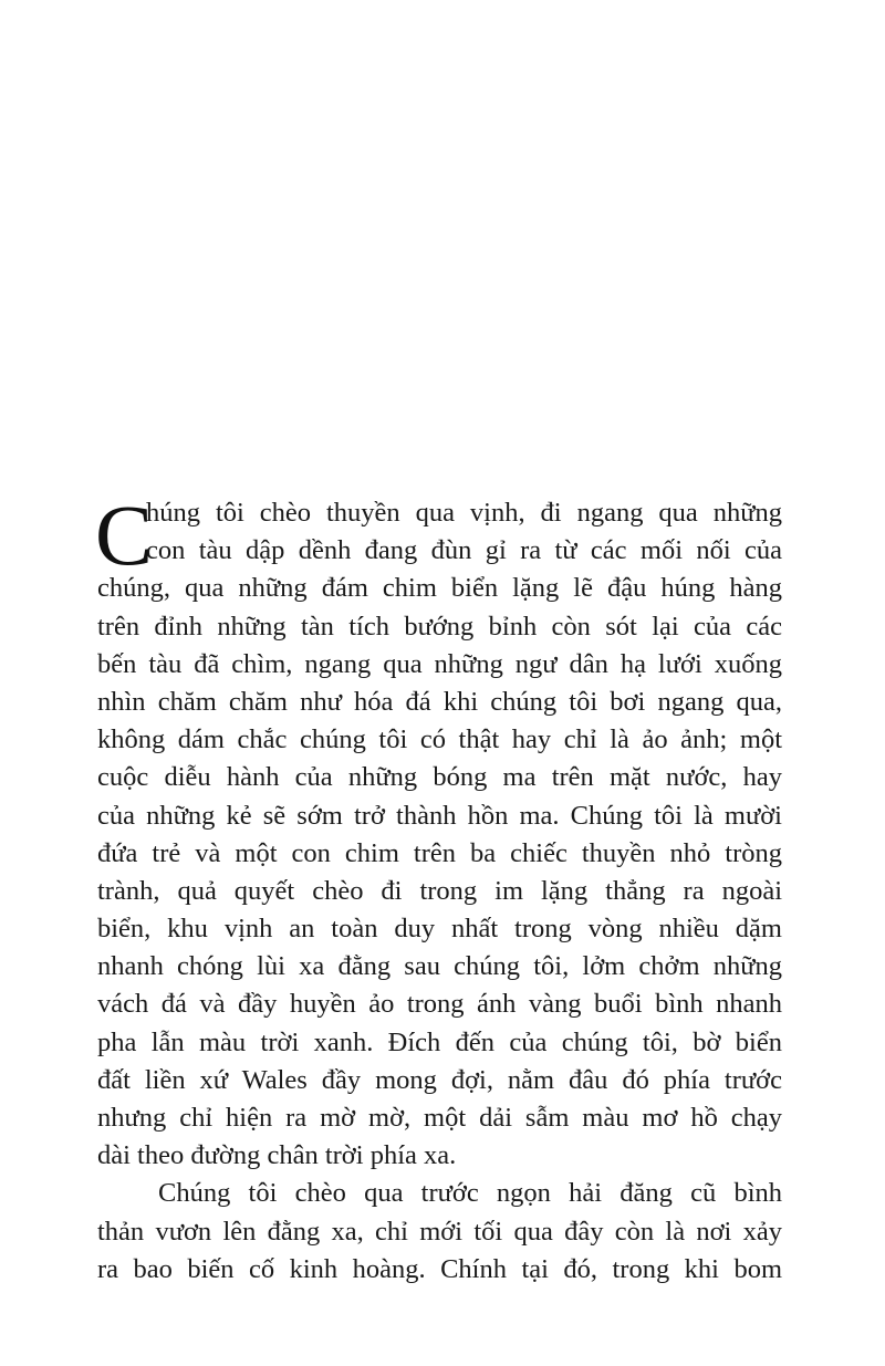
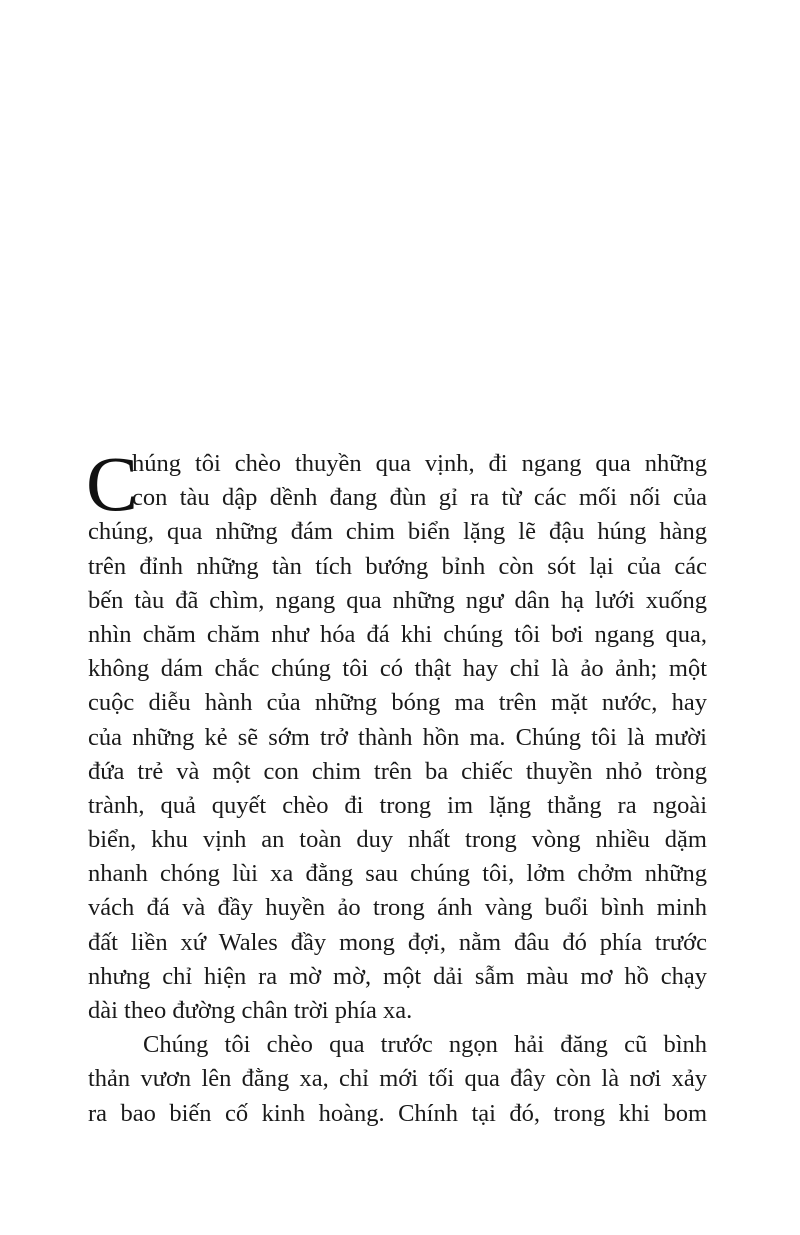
  C
  húng tôi chèo thuyền qua vịnh, đi ngang qua những
  con tàu dập dềnh đang đùn gỉ ra từ các mối nối của
  chúng, qua những đám chim biển lặng lẽ đậu húng hàng
  trên đỉnh những tàn tích bướng bỉnh còn sót lại của các
  bến tàu đã chìm, ngang qua những ngư dân hạ lưới xuống
  nhìn chăm chăm như hóa đá khi chúng tôi bơi ngang qua,
  không dám chắc chúng tôi có thật hay chỉ là ảo ảnh; một
  cuộc diễu hành của những bóng ma trên mặt nước, hay
  của những kẻ sẽ sớm trở thành hồn ma. Chúng tôi là mười
  đứa trẻ và một con chim trên ba chiếc thuyền nhỏ tròng
  trành, quả quyết chèo đi trong im lặng thẳng ra ngoài
  biển, khu vịnh an toàn duy nhất trong vòng nhiều dặm
  nhanh chóng lùi xa đằng sau chúng tôi, lởm chởm những
- vách đá và đầy huyền ảo trong ánh vàng buổi bình nhanh
+ vách đá và đầy huyền ảo trong ánh vàng buổi bình minh
- pha lẫn màu trời xanh. Đích đến của chúng tôi, bờ biển
  đất liền xứ Wales đầy mong đợi, nằm đâu đó phía trước
  nhưng chỉ hiện ra mờ mờ, một dải sẫm màu mơ hồ chạy
  dài theo đường chân trời phía xa.
  Chúng tôi chèo qua trước ngọn hải đăng cũ bình
  thản vươn lên đằng xa, chỉ mới tối qua đây còn là nơi xảy
  ra bao biến cố kinh hoàng. Chính tại đó, trong khi bom
